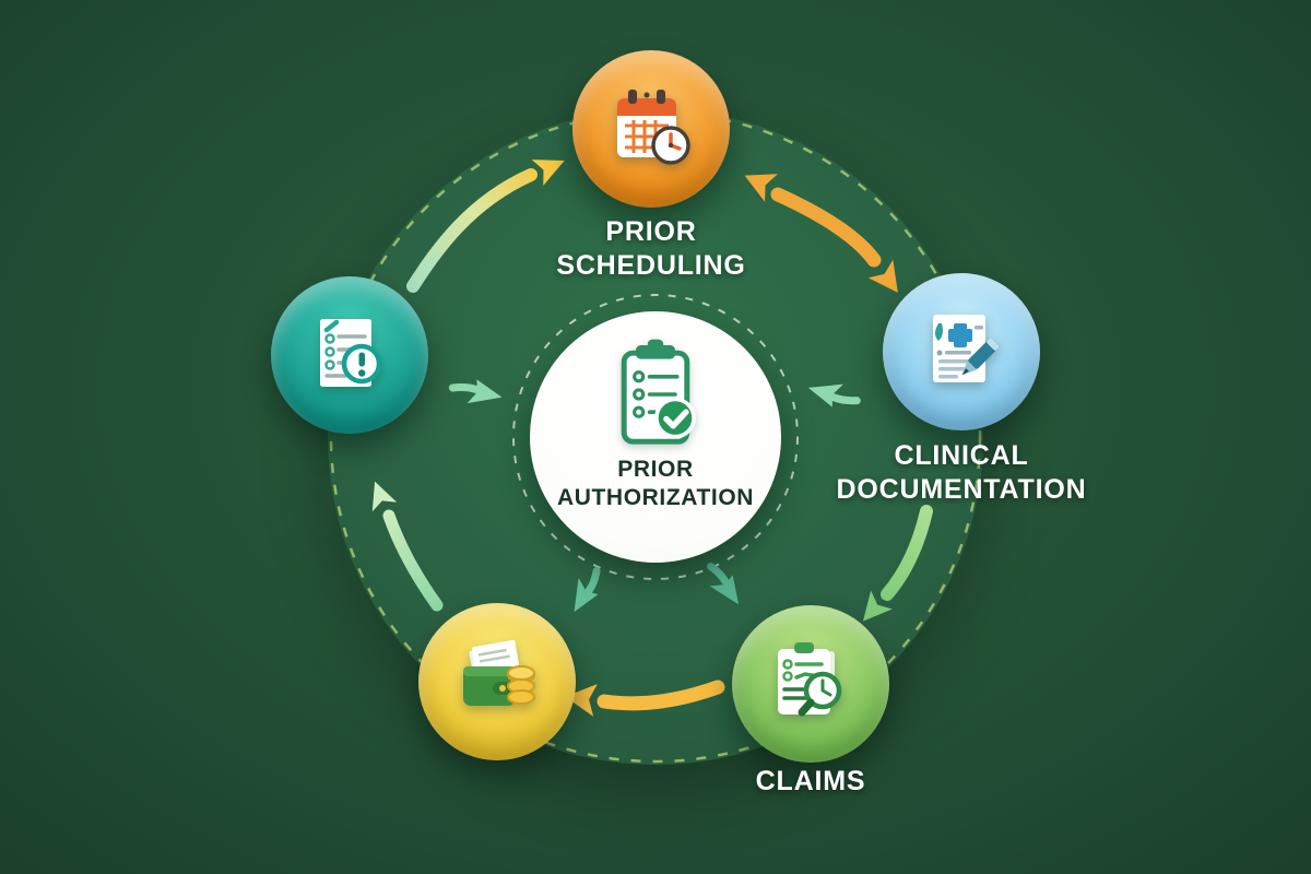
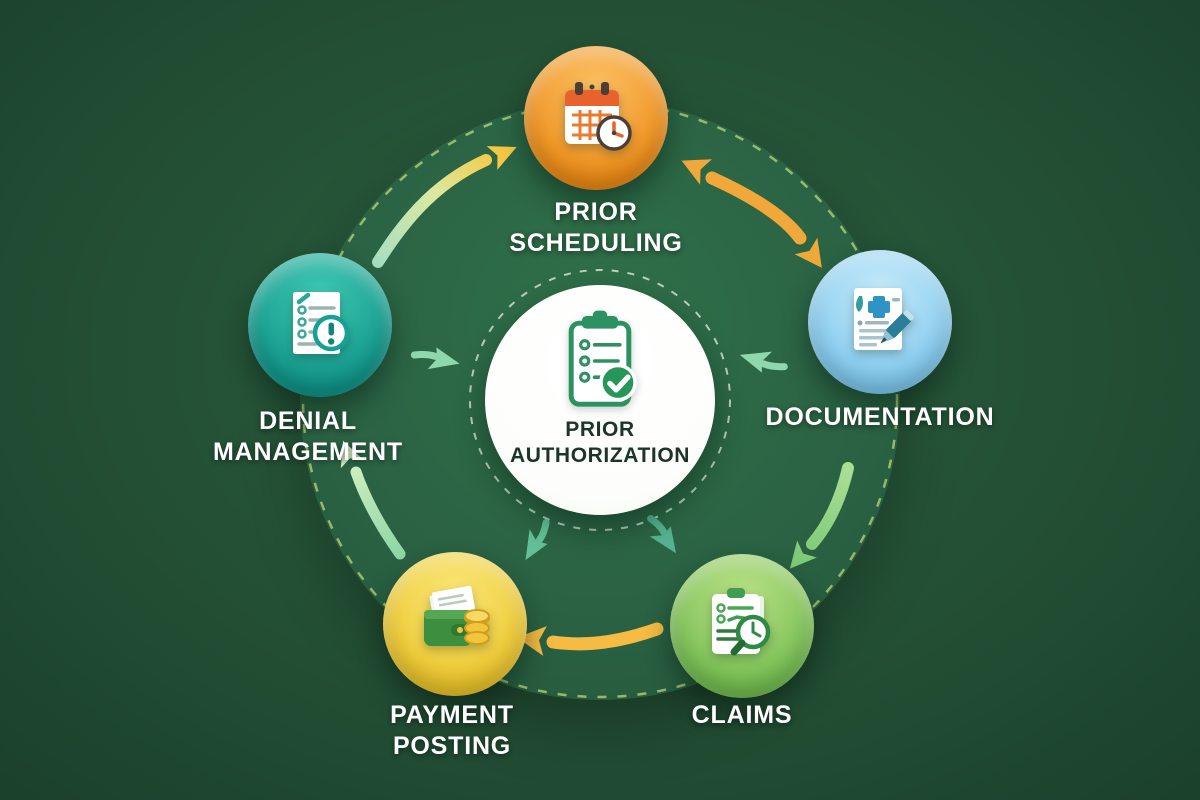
  PRIOR
  AUTHORIZATION
  PRIOR
  SCHEDULING
- CLINICAL
  DOCUMENTATION
  CLAIMS
+ PAYMENT
+ POSTING
+ DENIAL
+ MANAGEMENT
